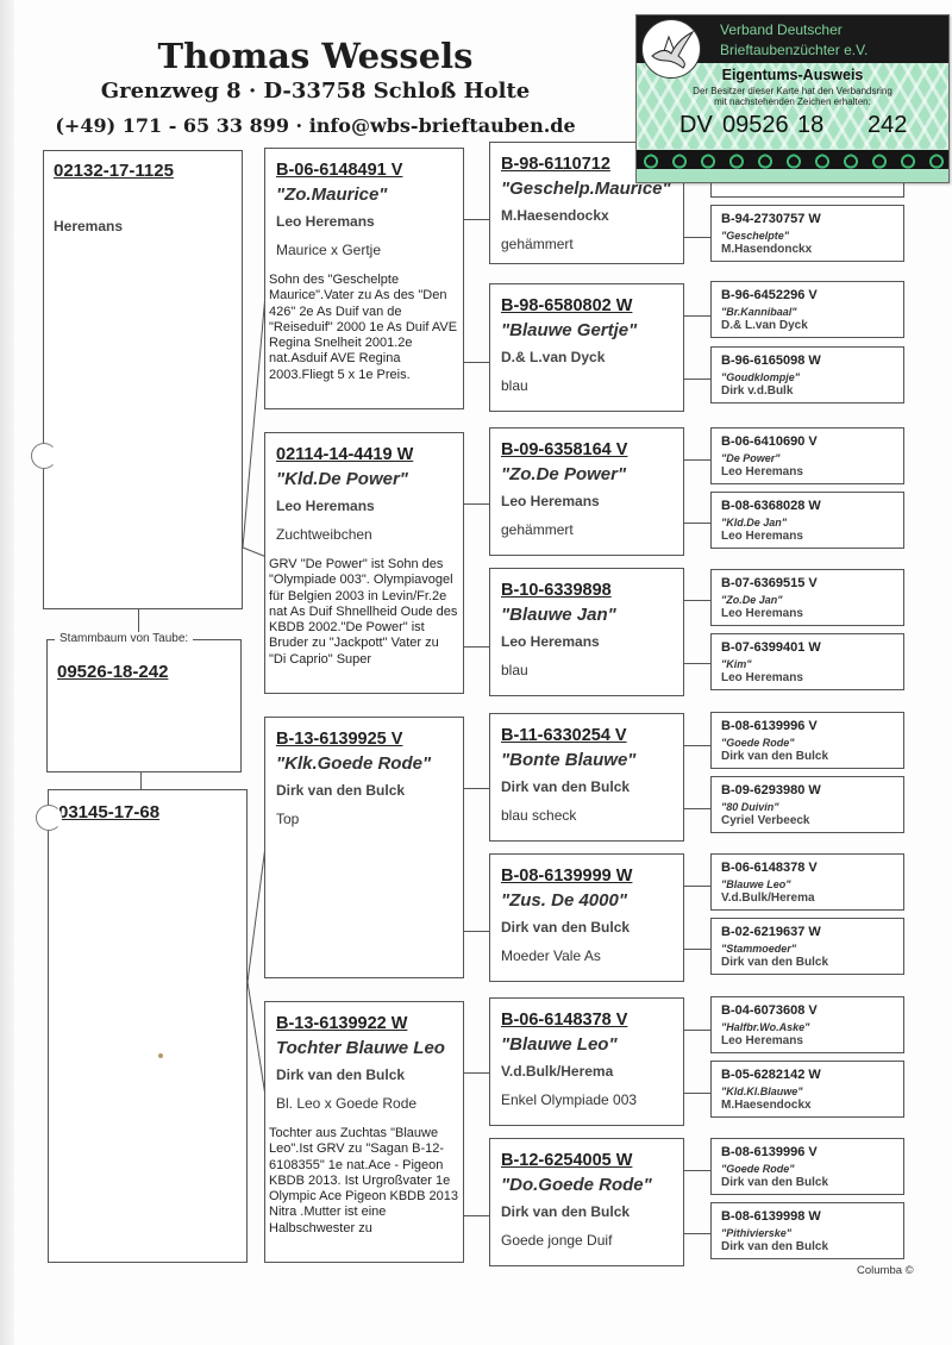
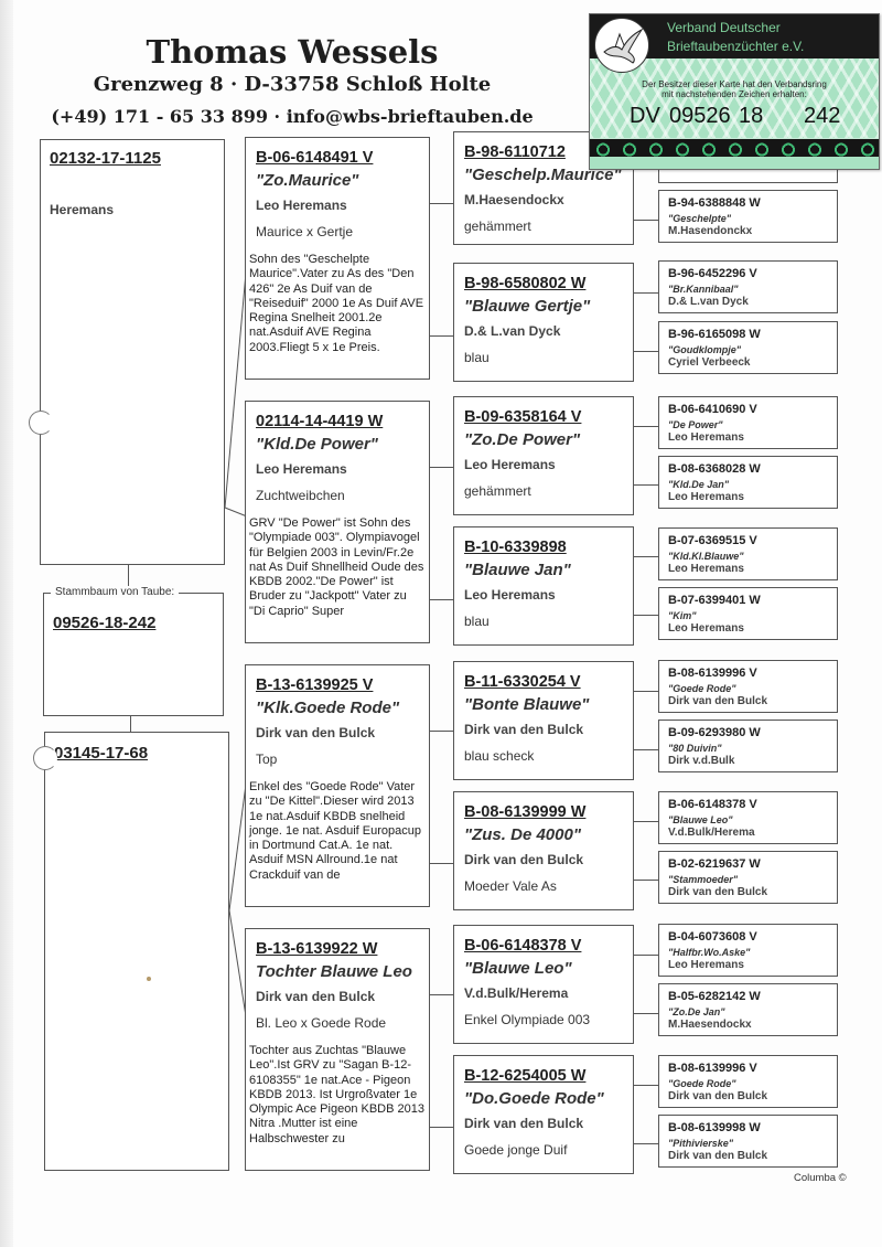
  Thomas Wessels
  Grenzweg 8 · D-33758 Schloß Holte
  (+49) 171 - 65 33 899 · info@wbs-brieftauben.de
  02132-17-1125
  Heremans
  09526-18-242
  Stammbaum von Taube:
  03145-17-68
  B-06-6148491 V
  "Zo.Maurice"
  Leo Heremans
  Maurice x Gertje
  Sohn des "Geschelpte Maurice".Vater zu As des "Den 426" 2e As Duif van de "Reiseduif" 2000 1e As Duif AVE Regina Snelheit 2001.2e nat.Asduif AVE Regina 2003.Fliegt 5 x 1e Preis.
  02114-14-4419 W
  "Kld.De Power"
  Leo Heremans
  Zuchtweibchen
  GRV "De Power" ist Sohn des "Olympiade 003". Olympiavogel für Belgien 2003 in Levin/Fr.2e nat As Duif Shnellheid Oude des KBDB 2002."De Power" ist Bruder zu "Jackpott" Vater zu "Di Caprio" Super
  B-13-6139925 V
  "Klk.Goede Rode"
  Dirk van den Bulck
  Top
+ Enkel des "Goede Rode" Vater zu "De Kittel".Dieser wird 2013 1e nat.Asduif KBDB snelheid jonge. 1e nat. Asduif Europacup in Dortmund Cat.A. 1e nat. Asduif MSN Allround.1e nat Crackduif van de
  B-13-6139922 W
  Tochter Blauwe Leo
  Dirk van den Bulck
  Bl. Leo x Goede Rode
  Tochter aus Zuchtas "Blauwe Leo".Ist GRV zu "Sagan B-12-6108355" 1e nat.Ace - Pigeon KBDB 2013. Ist Urgroßvater 1e Olympic Ace Pigeon KBDB 2013 Nitra .Mutter ist eine Halbschwester zu
  B-98-6110712
  "Geschelp.Maurice"
  M.Haesendockx
  gehämmert
  B-98-6580802 W
  "Blauwe Gertje"
  D.& L.van Dyck
  blau
  B-09-6358164 V
  "Zo.De Power"
  Leo Heremans
  gehämmert
  B-10-6339898
  "Blauwe Jan"
  Leo Heremans
  blau
  B-11-6330254 V
  "Bonte Blauwe"
  Dirk van den Bulck
  blau scheck
  B-08-6139999 W
  "Zus. De 4000"
  Dirk van den Bulck
  Moeder Vale As
  B-06-6148378 V
  "Blauwe Leo"
  V.d.Bulk/Herema
  Enkel Olympiade 003
  B-12-6254005 W
  "Do.Goede Rode"
  Dirk van den Bulck
  Goede jonge Duif
- B-94-2730757 W
+ B-94-6388848 W
  "Geschelpte"
  M.Hasendonckx
  B-96-6452296 V
  "Br.Kannibaal"
  D.& L.van Dyck
  B-96-6165098 W
  "Goudklompje"
- Dirk v.d.Bulk
+ Cyriel Verbeeck
  B-06-6410690 V
  "De Power"
  Leo Heremans
  B-08-6368028 W
  "Kld.De Jan"
  Leo Heremans
  B-07-6369515 V
- "Zo.De Jan"
+ "Kld.Kl.Blauwe"
  Leo Heremans
  B-07-6399401 W
  "Kim"
  Leo Heremans
  B-08-6139996 V
  "Goede Rode"
  Dirk van den Bulck
  B-09-6293980 W
  "80 Duivin"
- Cyriel Verbeeck
+ Dirk v.d.Bulk
  B-06-6148378 V
  "Blauwe Leo"
  V.d.Bulk/Herema
  B-02-6219637 W
  "Stammoeder"
  Dirk van den Bulck
  B-04-6073608 V
  "Halfbr.Wo.Aske"
  Leo Heremans
  B-05-6282142 W
- "Kld.Kl.Blauwe"
+ "Zo.De Jan"
  M.Haesendockx
  B-08-6139996 V
  "Goede Rode"
  Dirk van den Bulck
  B-08-6139998 W
  "Pithivierske"
  Dirk van den Bulck
  Verband Deutscher
  Brieftaubenzüchter e.V.
- Eigentums-Ausweis
  Der Besitzer dieser Karte hat den Verbandsring
  mit nachstehenden Zeichen erhalten:
  DV
  09526
  18
  242
  Columba ©
